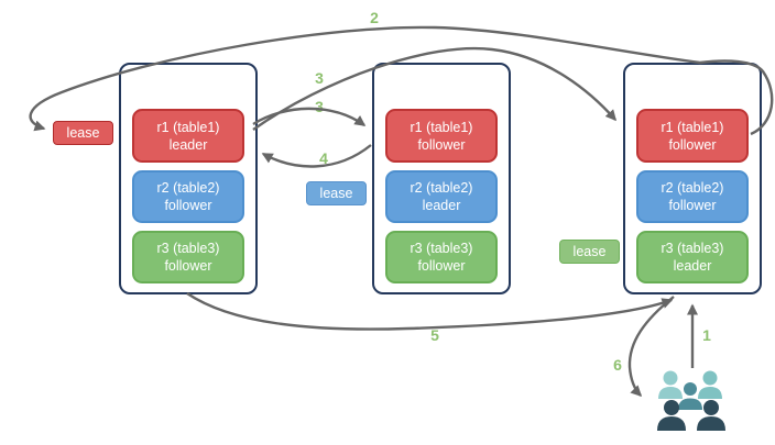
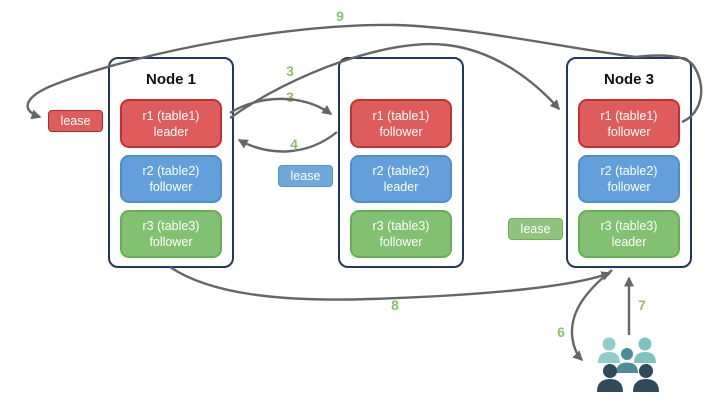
+ Node 1
  r1 (table1)
  leader
  r2 (table2)
  follower
  r3 (table3)
  follower
  r1 (table1)
  follower
  r2 (table2)
  leader
  r3 (table3)
  follower
+ Node 3
  r1 (table1)
  follower
  r2 (table2)
  follower
  r3 (table3)
  leader
  lease
  lease
  lease
- 2
+ 9
  3
  3
  4
- 5
+ 8
  6
- 1
+ 7
